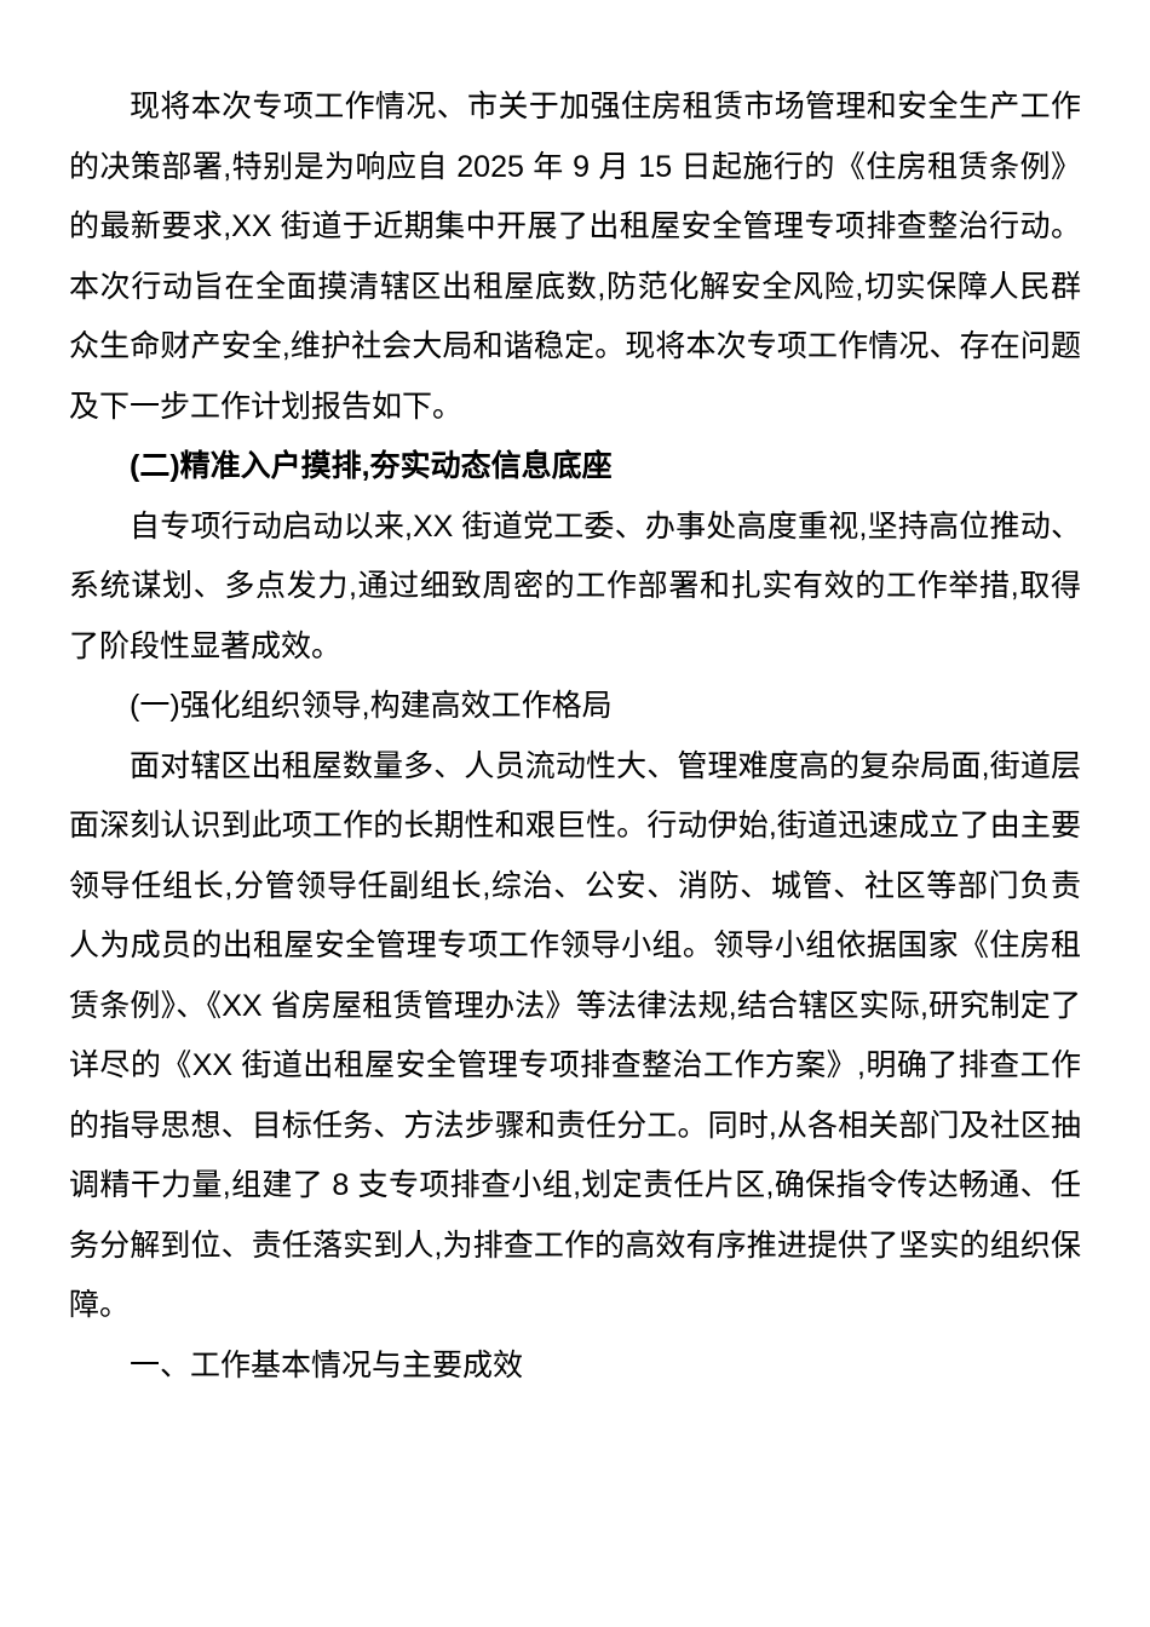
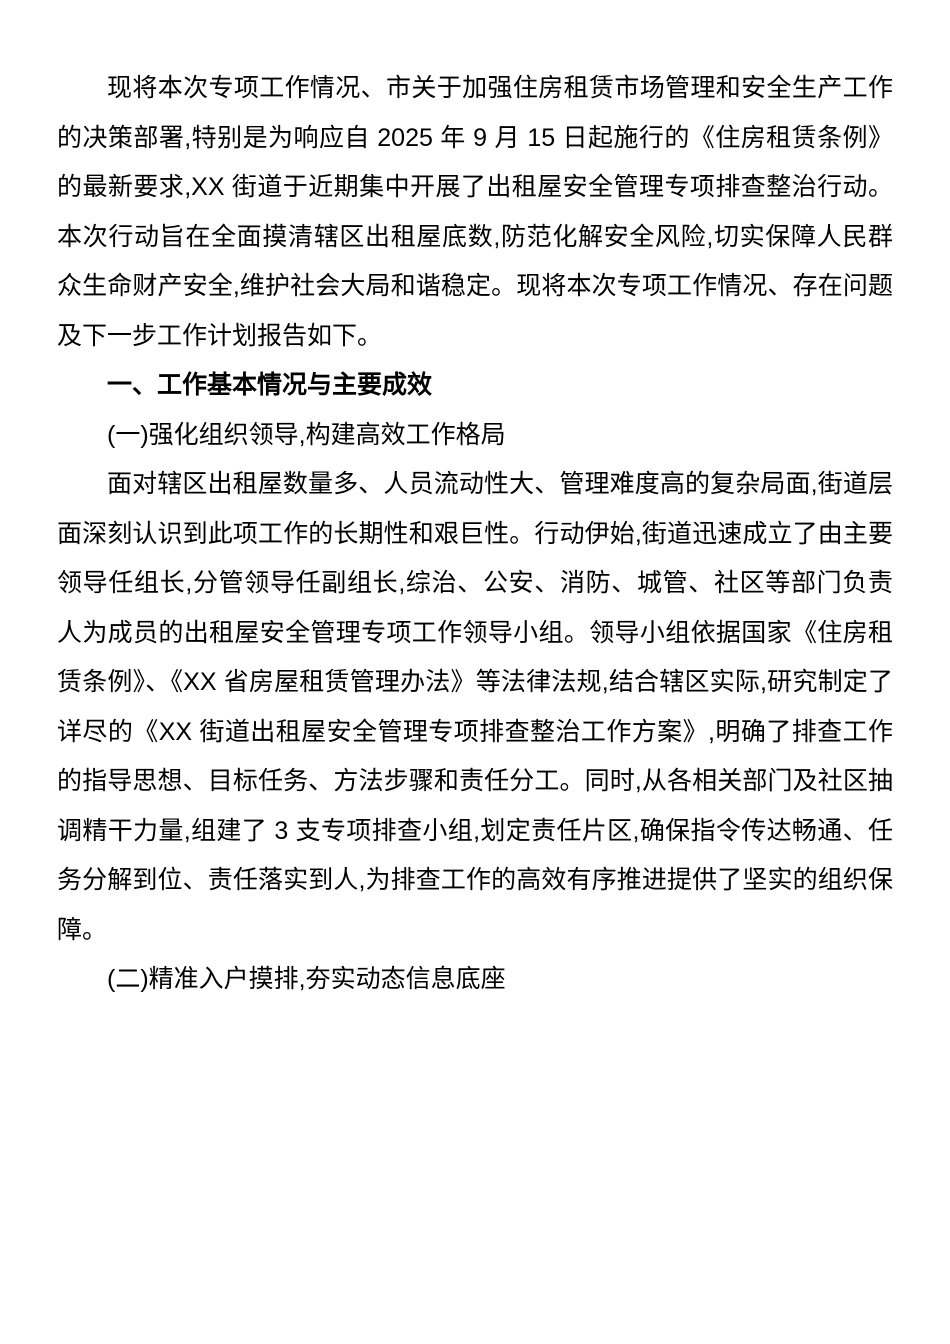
  现将本次专项工作情况、市关于加强住房租赁市场管理和安全生产工作的决策部署,特别是为响应自 2025 年 9 月 15 日起施行的《住房租赁条例》的最新要求,XX 街道于近期集中开展了出租屋安全管理专项排查整治行动。本次行动旨在全面摸清辖区出租屋底数,防范化解安全风险,切实保障人民群众生命财产安全,维护社会大局和谐稳定。现将本次专项工作情况、存在问题及下一步工作计划报告如下。
- (二)精准入户摸排,夯实动态信息底座
+ 一、工作基本情况与主要成效
- 自专项行动启动以来,XX 街道党工委、办事处高度重视,坚持高位推动、系统谋划、多点发力,通过细致周密的工作部署和扎实有效的工作举措,取得了阶段性显著成效。
  (一)强化组织领导,构建高效工作格局
- 面对辖区出租屋数量多、人员流动性大、管理难度高的复杂局面,街道层面深刻认识到此项工作的长期性和艰巨性。行动伊始,街道迅速成立了由主要领导任组长,分管领导任副组长,综治、公安、消防、城管、社区等部门负责人为成员的出租屋安全管理专项工作领导小组。领导小组依据国家《住房租赁条例》、《XX 省房屋租赁管理办法》等法律法规,结合辖区实际,研究制定了详尽的《XX 街道出租屋安全管理专项排查整治工作方案》,明确了排查工作的指导思想、目标任务、方法步骤和责任分工。同时,从各相关部门及社区抽调精干力量,组建了 8 支专项排查小组,划定责任片区,确保指令传达畅通、任务分解到位、责任落实到人,为排查工作的高效有序推进提供了坚实的组织保障。
+ 面对辖区出租屋数量多、人员流动性大、管理难度高的复杂局面,街道层面深刻认识到此项工作的长期性和艰巨性。行动伊始,街道迅速成立了由主要领导任组长,分管领导任副组长,综治、公安、消防、城管、社区等部门负责人为成员的出租屋安全管理专项工作领导小组。领导小组依据国家《住房租赁条例》、《XX 省房屋租赁管理办法》等法律法规,结合辖区实际,研究制定了详尽的《XX 街道出租屋安全管理专项排查整治工作方案》,明确了排查工作的指导思想、目标任务、方法步骤和责任分工。同时,从各相关部门及社区抽调精干力量,组建了 3 支专项排查小组,划定责任片区,确保指令传达畅通、任务分解到位、责任落实到人,为排查工作的高效有序推进提供了坚实的组织保障。
- 一、工作基本情况与主要成效
+ (二)精准入户摸排,夯实动态信息底座
